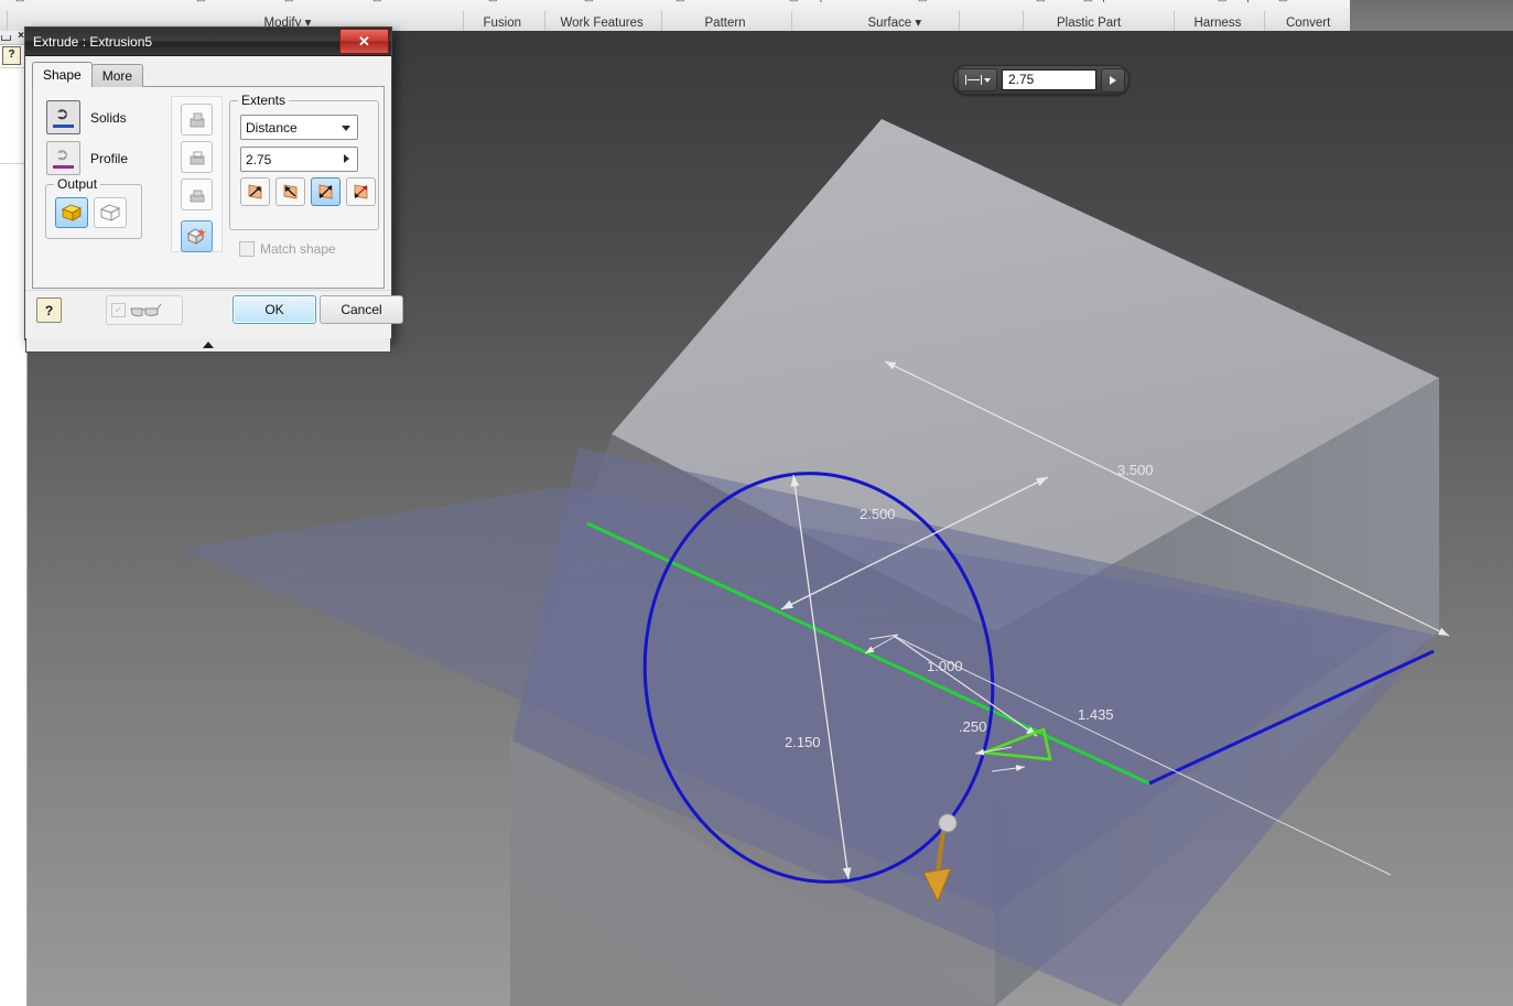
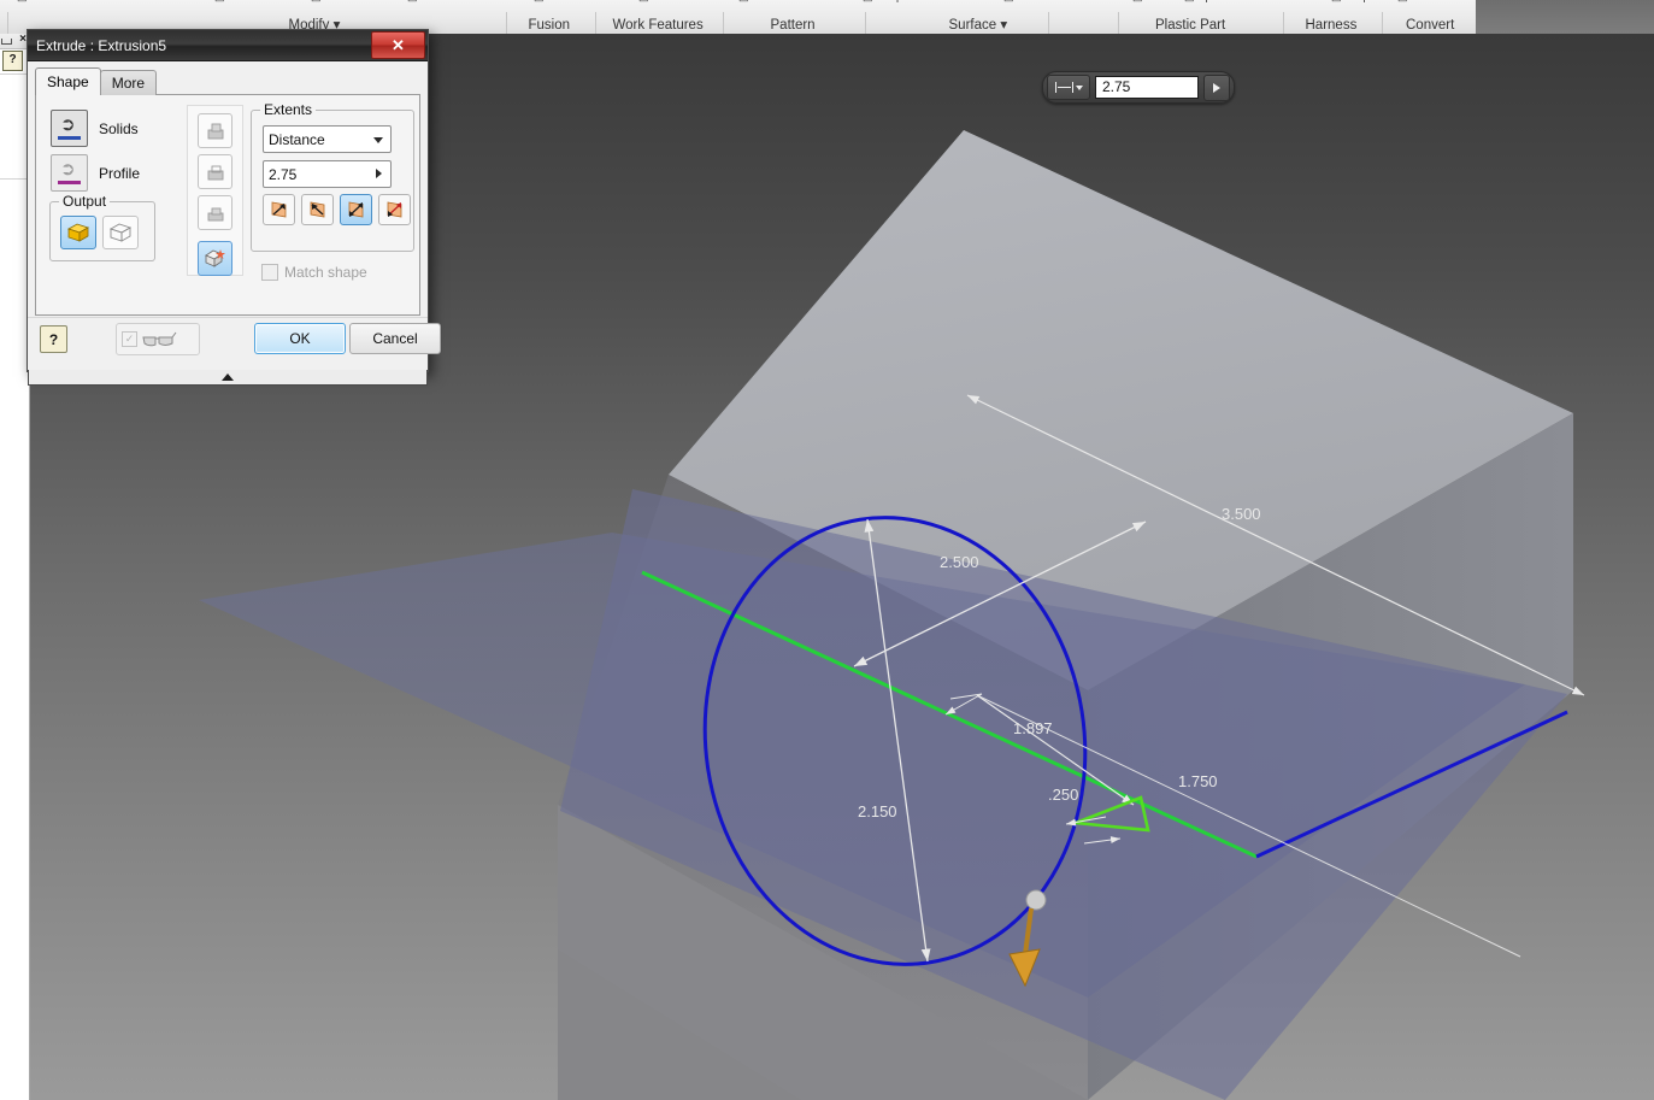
  Modify ▾
  Fusion
  Work Features
  Pattern
  Surface ▾
  Plastic Part
  Harness
  Convert
  ×
  ?
  3.500
  2.500
- 1.000
+ 1.897
- 1.435
+ 1.750
  .250
  2.150
  2.75
  Extrude : Extrusion5
  ✕
  Shape
  More
  ➲
  Solids
  ➲
  Profile
  Output
  Extents
  Distance
  2.75
  Match shape
  ?
  ✓
  OK
  Cancel
